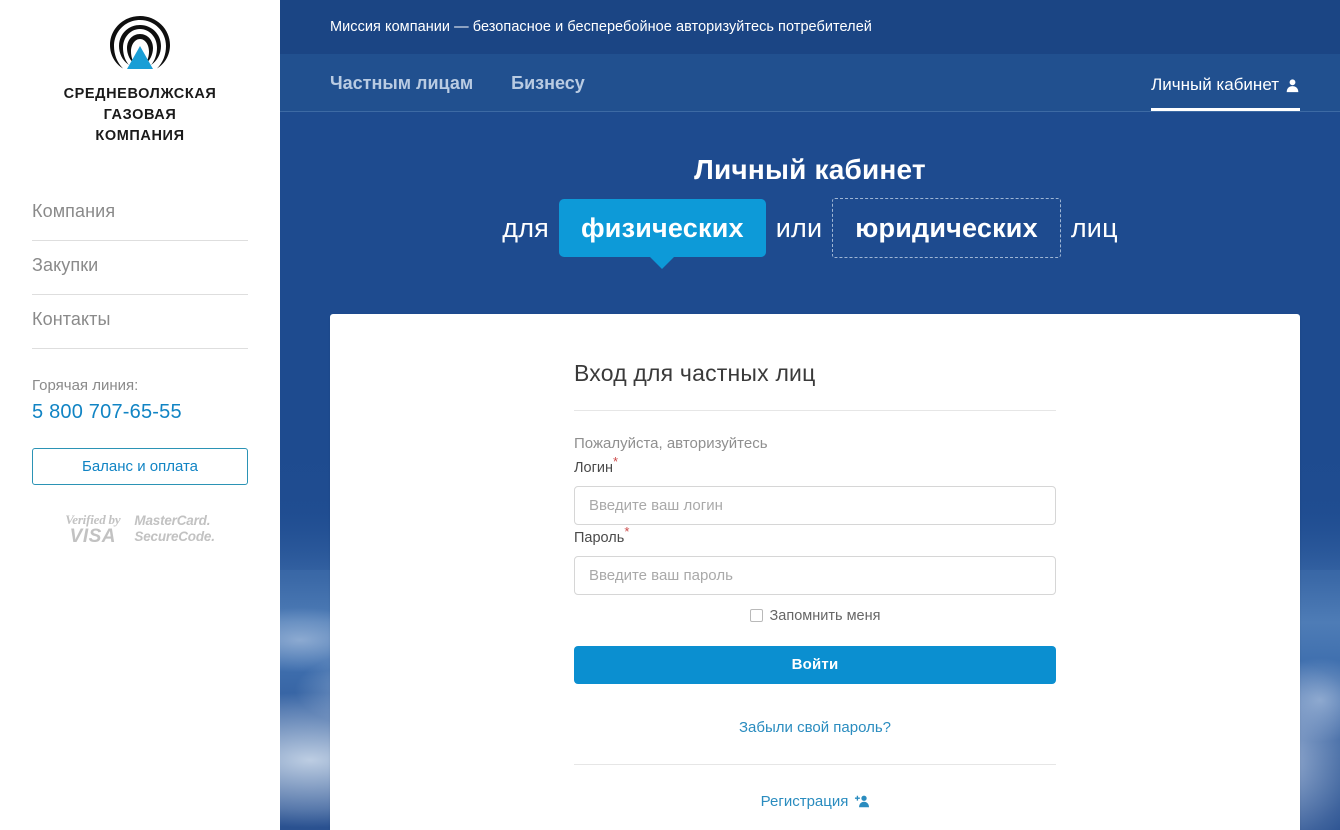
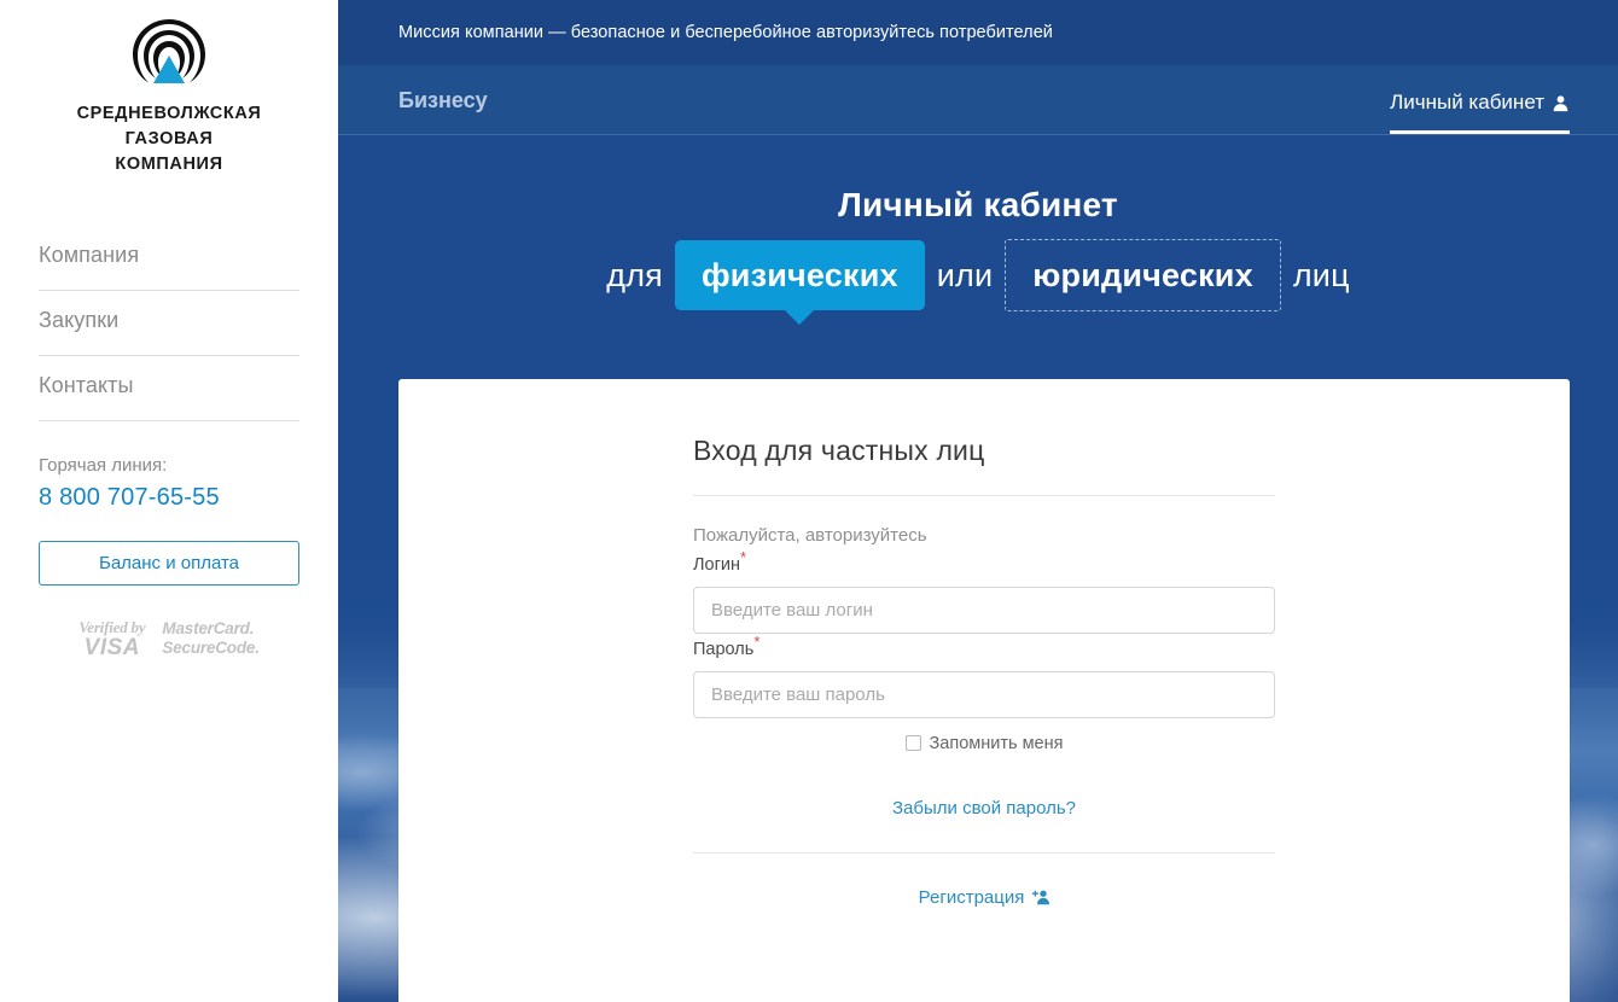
  СРЕДНЕВОЛЖСКАЯ
  ГАЗОВАЯ
  КОМПАНИЯ
  Компания
  Закупки
  Контакты
  Горячая линия:
- 5 800 707-65-55
+ 8 800 707-65-55
  Баланс и оплата
  Verified by
  VISA
  MasterCard.
  SecureCode.
  Миссия компании — безопасное и бесперебойное авторизуйтесь потребителей
- Частным лицам
  Бизнесу
  Личный кабинет
  Личный кабинет
  для
  физических
  или
  юридических
  лиц
  Вход для частных лиц
  Пожалуйста, авторизуйтесь
  Логин*
  Введите ваш логин
  Пароль*
  Введите ваш пароль
  Запомнить меня
- Войти
  Забыли свой пароль?
  Регистрация
